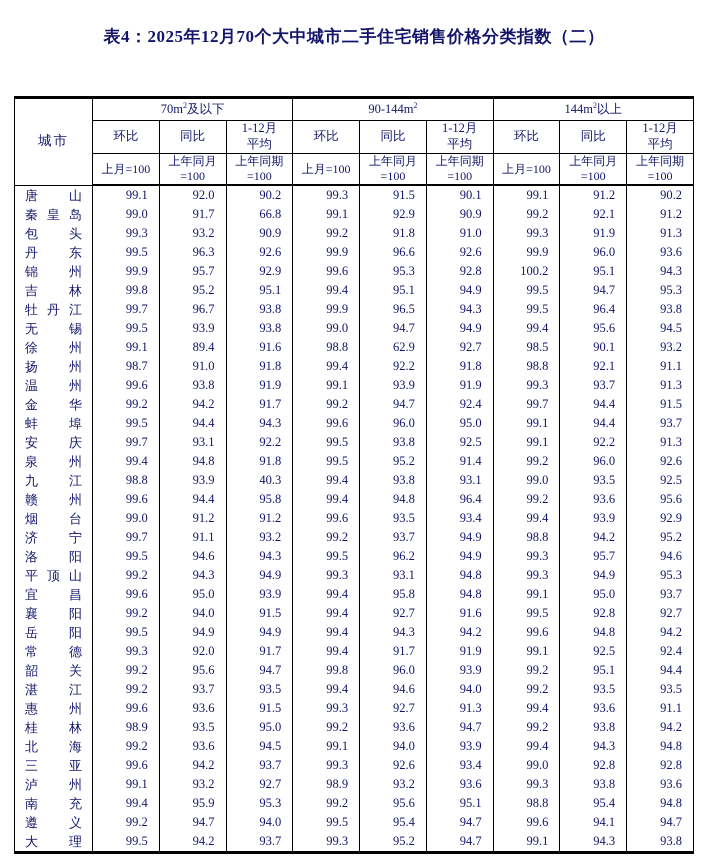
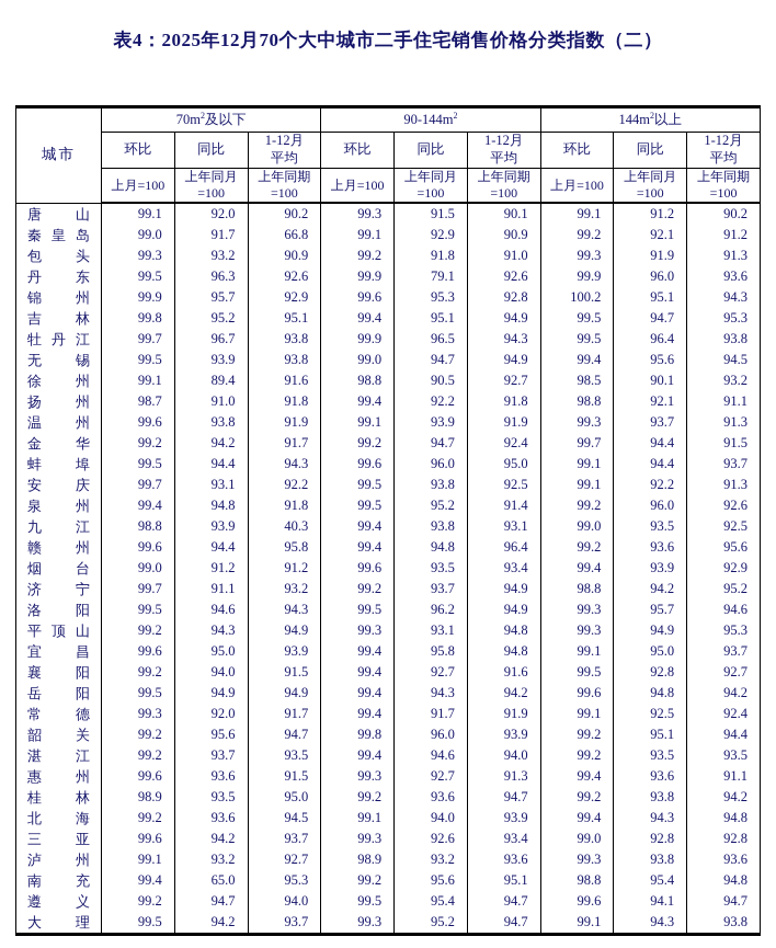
  表4：2025年12月70个大中城市二手住宅销售价格分类指数（二）
  城市	70m2及以下	90-144m2	144m2以上
  环比	同比	1-12月平均	环比	同比	1-12月平均	环比	同比	1-12月平均
  上月=100	上年同月=100	上年同期=100	上月=100	上年同月=100	上年同期=100	上月=100	上年同月=100	上年同期=100
  唐 山	99.1	92.0	90.2	99.3	91.5	90.1	99.1	91.2	90.2
  秦 皇 岛	99.0	91.7	66.8	99.1	92.9	90.9	99.2	92.1	91.2
  包 头	99.3	93.2	90.9	99.2	91.8	91.0	99.3	91.9	91.3
- 丹 东	99.5	96.3	92.6	99.9	96.6	92.6	99.9	96.0	93.6
+ 丹 东	99.5	96.3	92.6	99.9	79.1	92.6	99.9	96.0	93.6
  锦 州	99.9	95.7	92.9	99.6	95.3	92.8	100.2	95.1	94.3
  吉 林	99.8	95.2	95.1	99.4	95.1	94.9	99.5	94.7	95.3
  牡 丹 江	99.7	96.7	93.8	99.9	96.5	94.3	99.5	96.4	93.8
  无 锡	99.5	93.9	93.8	99.0	94.7	94.9	99.4	95.6	94.5
- 徐 州	99.1	89.4	91.6	98.8	62.9	92.7	98.5	90.1	93.2
+ 徐 州	99.1	89.4	91.6	98.8	90.5	92.7	98.5	90.1	93.2
  扬 州	98.7	91.0	91.8	99.4	92.2	91.8	98.8	92.1	91.1
  温 州	99.6	93.8	91.9	99.1	93.9	91.9	99.3	93.7	91.3
  金 华	99.2	94.2	91.7	99.2	94.7	92.4	99.7	94.4	91.5
  蚌 埠	99.5	94.4	94.3	99.6	96.0	95.0	99.1	94.4	93.7
  安 庆	99.7	93.1	92.2	99.5	93.8	92.5	99.1	92.2	91.3
  泉 州	99.4	94.8	91.8	99.5	95.2	91.4	99.2	96.0	92.6
  九 江	98.8	93.9	40.3	99.4	93.8	93.1	99.0	93.5	92.5
  赣 州	99.6	94.4	95.8	99.4	94.8	96.4	99.2	93.6	95.6
  烟 台	99.0	91.2	91.2	99.6	93.5	93.4	99.4	93.9	92.9
  济 宁	99.7	91.1	93.2	99.2	93.7	94.9	98.8	94.2	95.2
  洛 阳	99.5	94.6	94.3	99.5	96.2	94.9	99.3	95.7	94.6
  平 顶 山	99.2	94.3	94.9	99.3	93.1	94.8	99.3	94.9	95.3
  宜 昌	99.6	95.0	93.9	99.4	95.8	94.8	99.1	95.0	93.7
  襄 阳	99.2	94.0	91.5	99.4	92.7	91.6	99.5	92.8	92.7
  岳 阳	99.5	94.9	94.9	99.4	94.3	94.2	99.6	94.8	94.2
  常 德	99.3	92.0	91.7	99.4	91.7	91.9	99.1	92.5	92.4
  韶 关	99.2	95.6	94.7	99.8	96.0	93.9	99.2	95.1	94.4
  湛 江	99.2	93.7	93.5	99.4	94.6	94.0	99.2	93.5	93.5
  惠 州	99.6	93.6	91.5	99.3	92.7	91.3	99.4	93.6	91.1
  桂 林	98.9	93.5	95.0	99.2	93.6	94.7	99.2	93.8	94.2
  北 海	99.2	93.6	94.5	99.1	94.0	93.9	99.4	94.3	94.8
  三 亚	99.6	94.2	93.7	99.3	92.6	93.4	99.0	92.8	92.8
  泸 州	99.1	93.2	92.7	98.9	93.2	93.6	99.3	93.8	93.6
- 南 充	99.4	95.9	95.3	99.2	95.6	95.1	98.8	95.4	94.8
+ 南 充	99.4	65.0	95.3	99.2	95.6	95.1	98.8	95.4	94.8
  遵 义	99.2	94.7	94.0	99.5	95.4	94.7	99.6	94.1	94.7
  大 理	99.5	94.2	93.7	99.3	95.2	94.7	99.1	94.3	93.8
